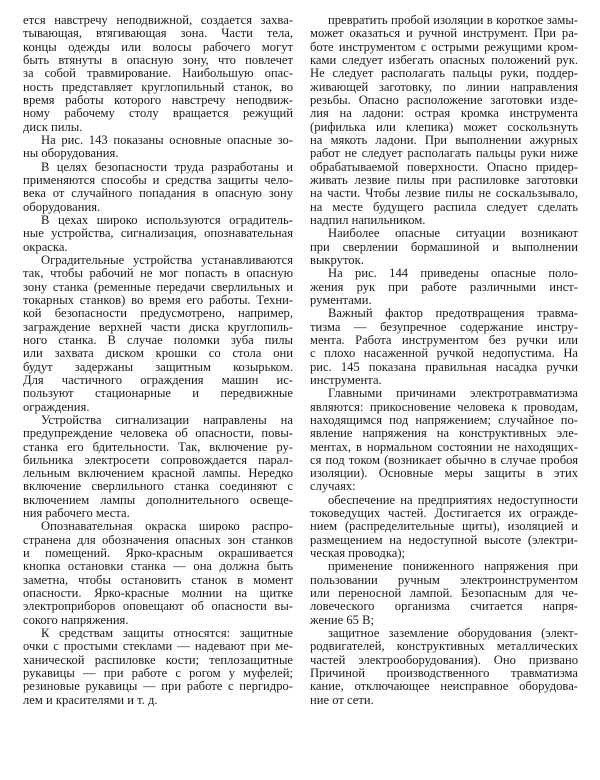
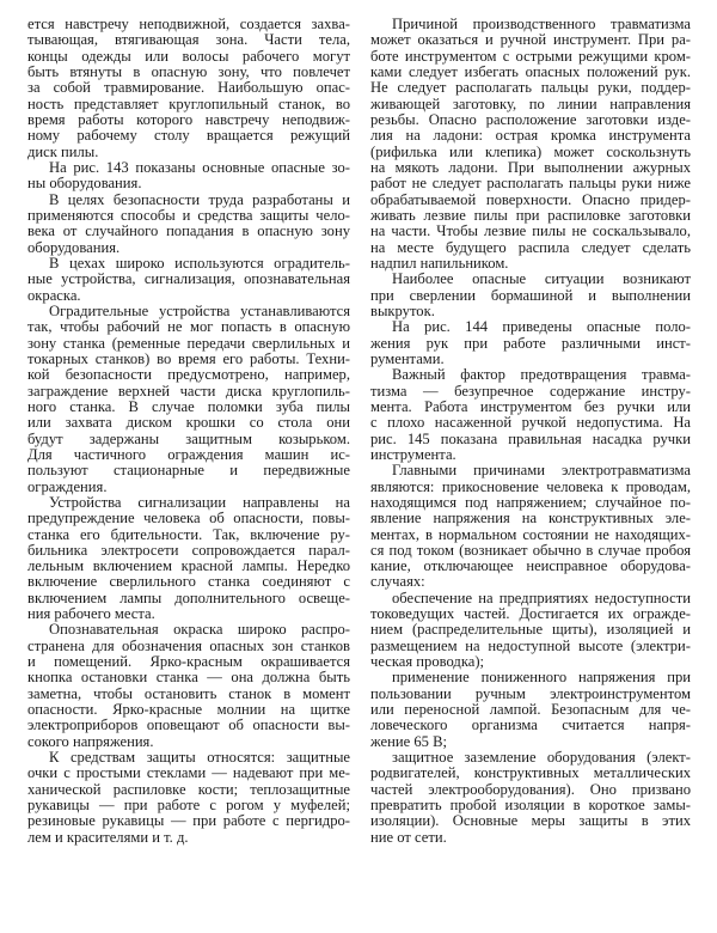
  ется навстречу неподвижной, создается захва-
  тывающая, втягивающая зона. Части тела,
  концы одежды или волосы рабочего могут
  быть втянуты в опасную зону, что повлечет
  за собой травмирование. Наибольшую опас-
  ность представляет круглопильный станок, во
  время работы которого навстречу неподвиж-
  ному рабочему столу вращается режущий
  диск пилы.
  На рис. 143 показаны основные опасные зо-
  ны оборудования.
  В целях безопасности труда разработаны и
  применяются способы и средства защиты чело-
  века от случайного попадания в опасную зону
  оборудования.
  В цехах широко используются оградитель-
  ные устройства, сигнализация, опознавательная
  окраска.
  Оградительные устройства устанавливаются
  так, чтобы рабочий не мог попасть в опасную
  зону станка (ременные передачи сверлильных и
  токарных станков) во время его работы. Техни-
  кой безопасности предусмотрено, например,
  заграждение верхней части диска круглопиль-
  ного станка. В случае поломки зуба пилы
  или захвата диском крошки со стола они
  будут задержаны защитным козырьком.
  Для частичного ограждения машин ис-
  пользуют стационарные и передвижные
  ограждения.
  Устройства сигнализации направлены на
  предупреждение человека об опасности, повы-
  станка его бдительности. Так, включение ру-
  бильника электросети сопровождается парал-
  лельным включением красной лампы. Нередко
  включение сверлильного станка соединяют с
  включением лампы дополнительного освеще-
  ния рабочего места.
  Опознавательная окраска широко распро-
  странена для обозначения опасных зон станков
  и помещений. Ярко-красным окрашивается
  кнопка остановки станка — она должна быть
  заметна, чтобы остановить станок в момент
  опасности. Ярко-красные молнии на щитке
  электроприборов оповещают об опасности вы-
  сокого напряжения.
  К средствам защиты относятся: защитные
  очки с простыми стеклами — надевают при ме-
  ханической распиловке кости; теплозащитные
  рукавицы — при работе с рогом у муфелей;
  резиновые рукавицы — при работе с пергидро-
  лем и красителями и т. д.
- превратить пробой изоляции в короткое замы-
+ Причиной производственного травматизма
  может оказаться и ручной инструмент. При ра-
  боте инструментом с острыми режущими кром-
  ками следует избегать опасных положений рук.
  Не следует располагать пальцы руки, поддер-
  живающей заготовку, по линии направления
  резьбы. Опасно расположение заготовки изде-
  лия на ладони: острая кромка инструмента
  (рифилька или клепика) может соскользнуть
  на мякоть ладони. При выполнении ажурных
  работ не следует располагать пальцы руки ниже
  обрабатываемой поверхности. Опасно придер-
  живать лезвие пилы при распиловке заготовки
  на части. Чтобы лезвие пилы не соскальзывало,
  на месте будущего распила следует сделать
  надпил напильником.
  Наиболее опасные ситуации возникают
  при сверлении бормашиной и выполнении
  выкруток.
  На рис. 144 приведены опасные поло-
  жения рук при работе различными инст-
  рументами.
  Важный фактор предотвращения травма-
  тизма — безупречное содержание инстру-
  мента. Работа инструментом без ручки или
  с плохо насаженной ручкой недопустима. На
  рис. 145 показана правильная насадка ручки
  инструмента.
  Главными причинами электротравматизма
  являются: прикосновение человека к проводам,
  находящимся под напряжением; случайное по-
  явление напряжения на конструктивных эле-
  ментах, в нормальном состоянии не находящих-
  ся под током (возникает обычно в случае пробоя
- изоляции). Основные меры защиты в этих
+ кание, отключающее неисправное оборудова-
  случаях:
  обеспечение на предприятиях недоступности
  токоведущих частей. Достигается их огражде-
  нием (распределительные щиты), изоляцией и
  размещением на недоступной высоте (электри-
  ческая проводка);
  применение пониженного напряжения при
  пользовании ручным электроинструментом
  или переносной лампой. Безопасным для че-
  ловеческого организма считается напря-
  жение 65 В;
  защитное заземление оборудования (элект-
  родвигателей, конструктивных металлических
  частей электрооборудования). Оно призвано
- Причиной производственного травматизма
+ превратить пробой изоляции в короткое замы-
- кание, отключающее неисправное оборудова-
+ изоляции). Основные меры защиты в этих
  ние от сети.
